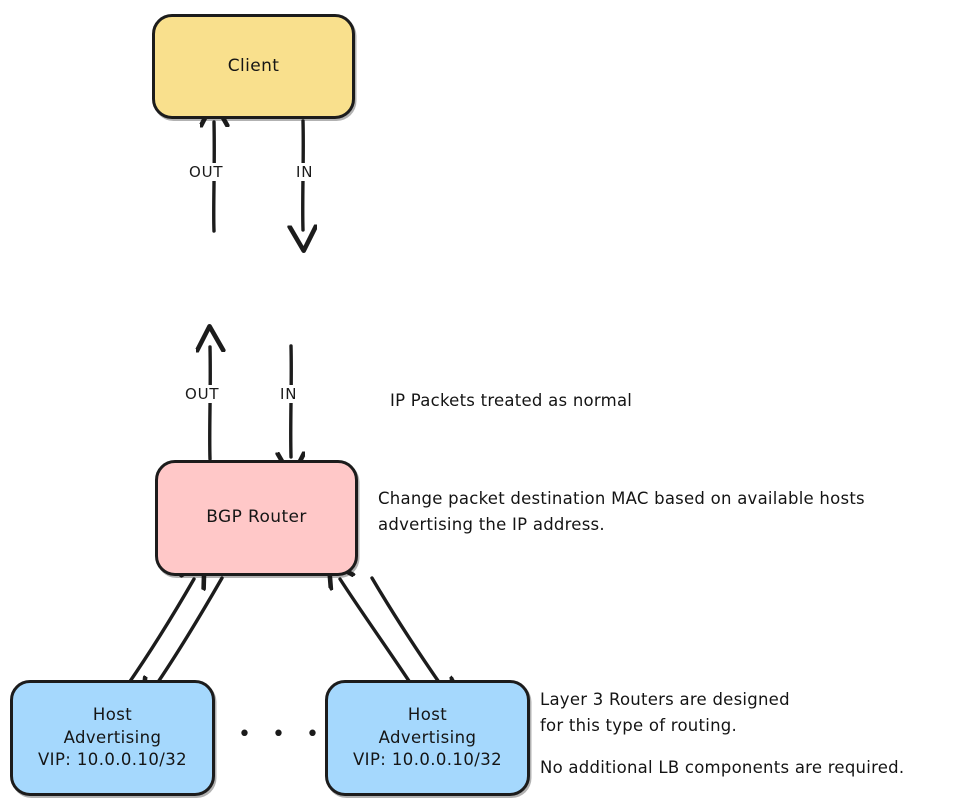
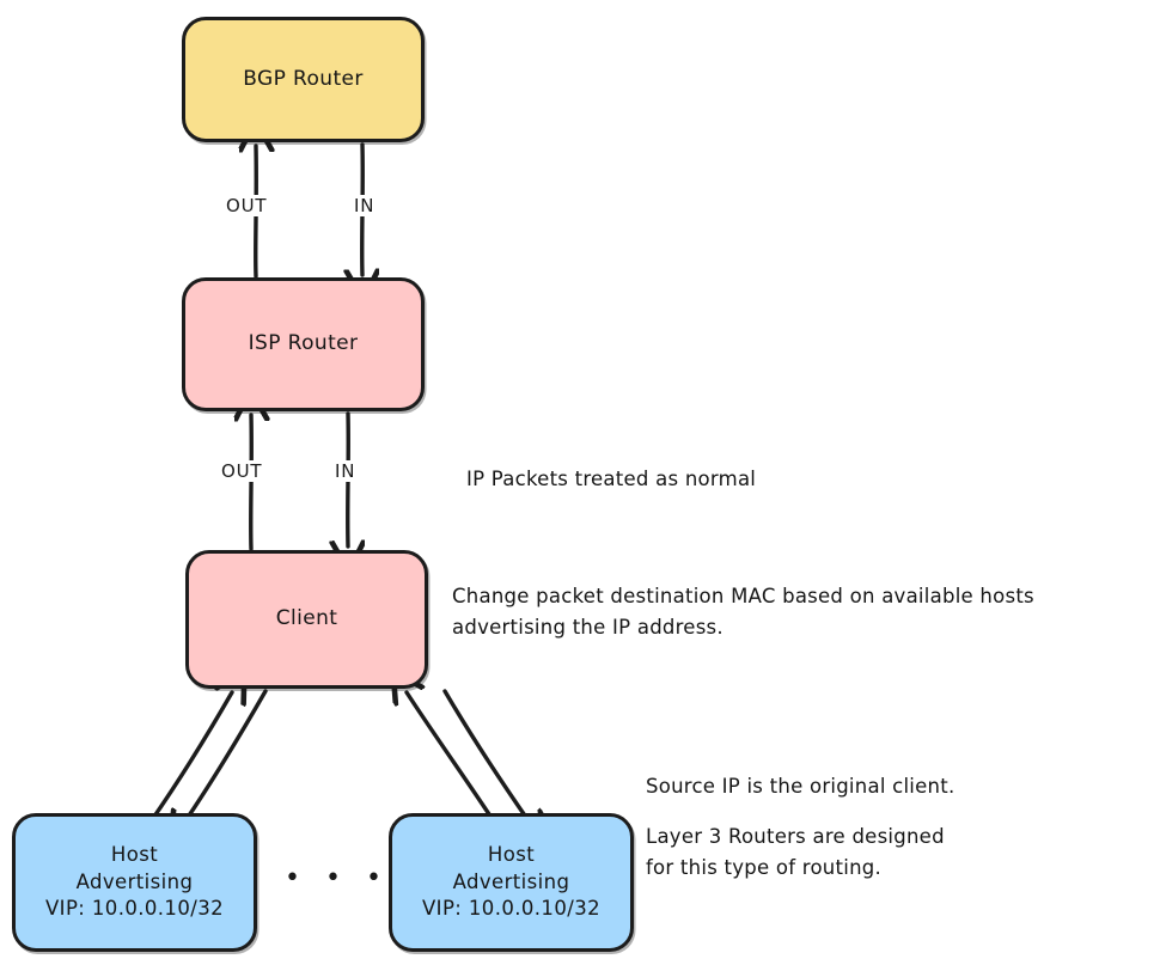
- Client
+ BGP Router
+ ISP Router
- BGP Router
+ Client
  Host
  Advertising
  VIP: 10.0.0.10/32
  Host
  Advertising
  VIP: 10.0.0.10/32
  • • •
  OUT
  IN
  OUT
  IN
  IP Packets treated as normal
  Change packet destination MAC based on available hosts
  advertising the IP address.
+ Source IP is the original client.
  Layer 3 Routers are designed
  for this type of routing.
- No additional LB components are required.
